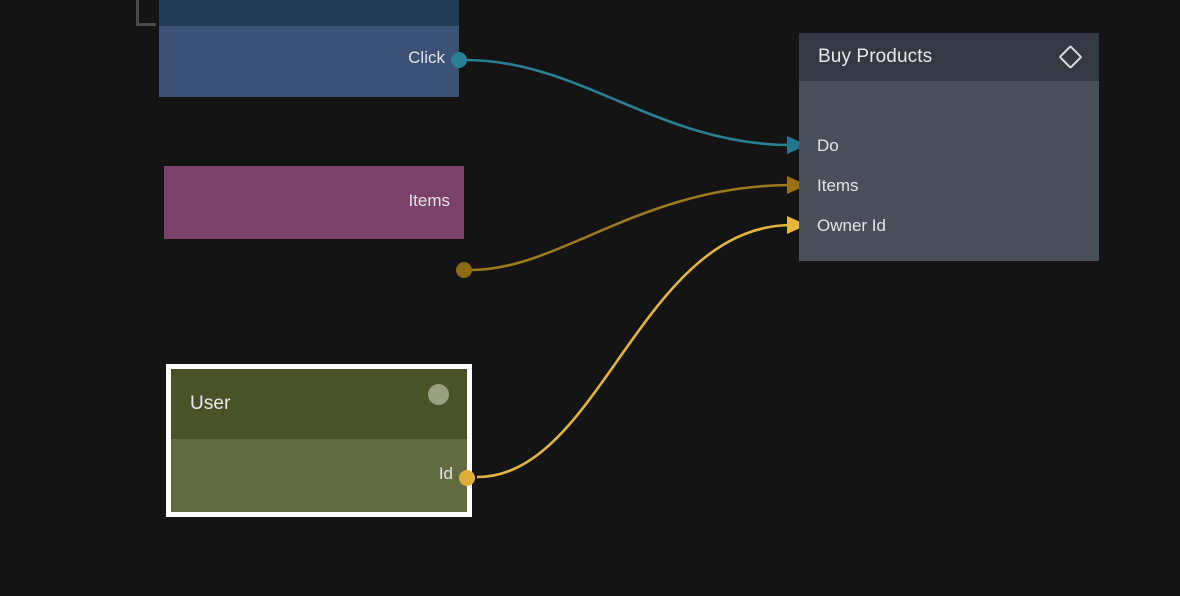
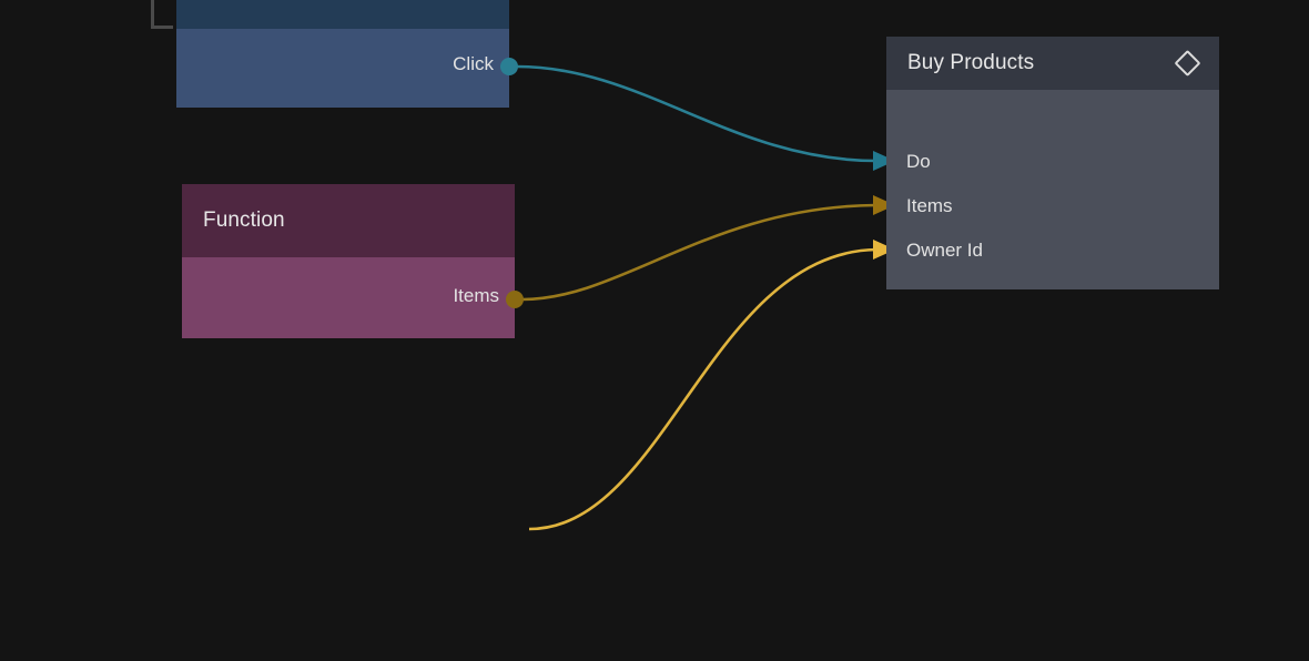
  Click
+ Function
  Items
- User
- Id
  Buy Products
  Do
  Items
  Owner Id
